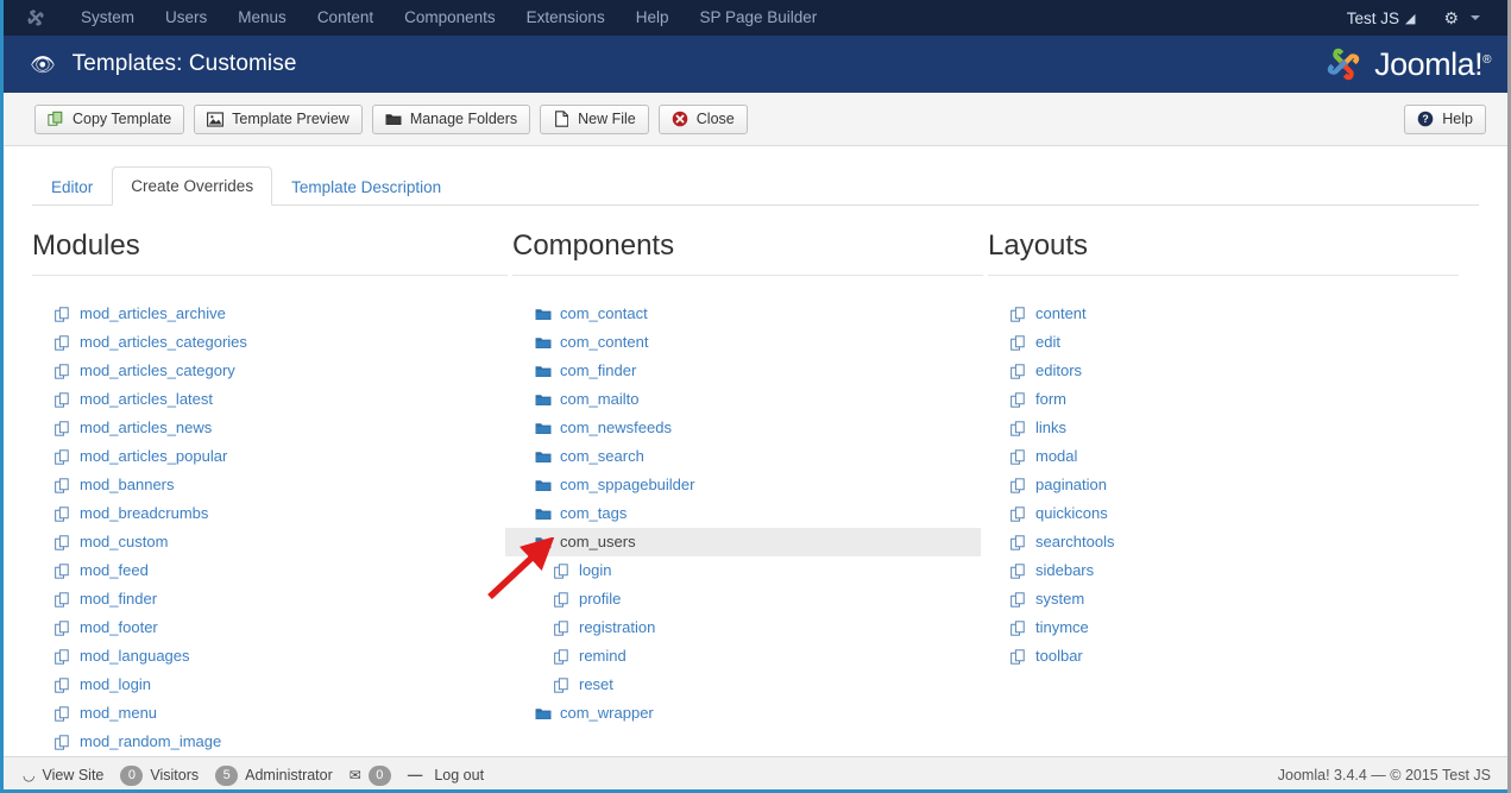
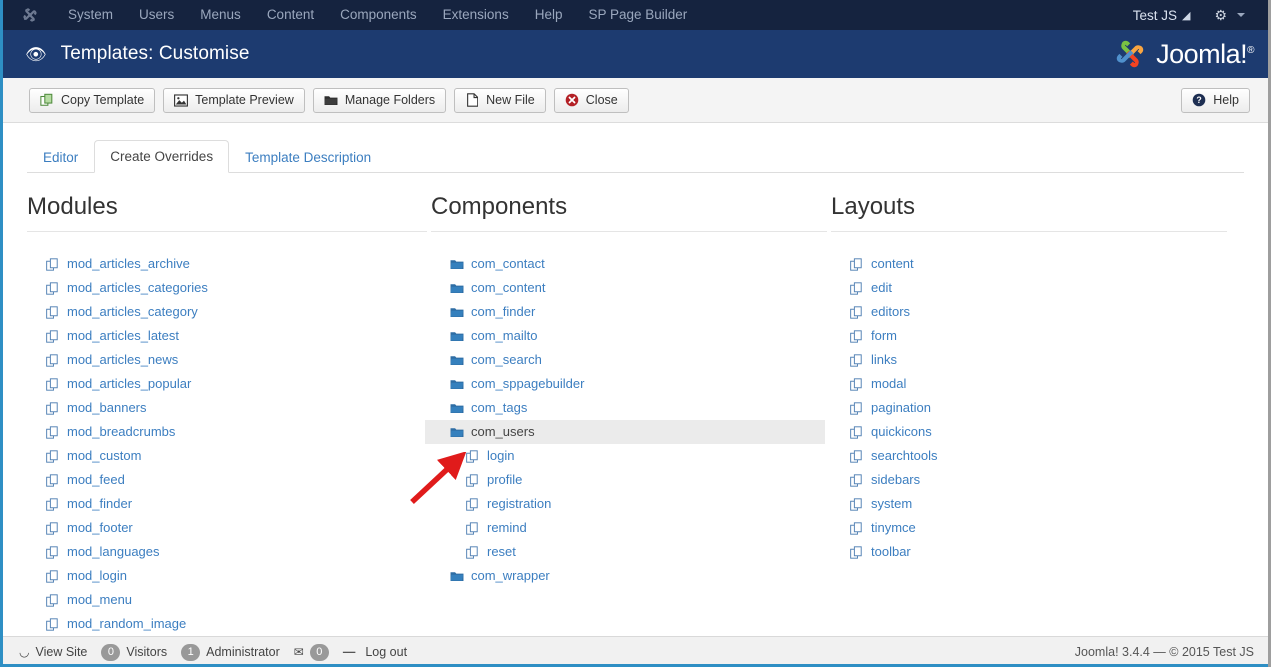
  System
  Users
  Menus
  Content
  Components
  Extensions
  Help
  SP Page Builder
  Test JS
  ◢
  ⚙
  👁
  Templates: Customise
  Joomla!®
  Copy Template
  Template Preview
  Manage Folders
  New File
  Close
  ?
  Help
  Editor
  Create Overrides
  Template Description
  Modules
  mod_articles_archive
  mod_articles_categories
  mod_articles_category
  mod_articles_latest
  mod_articles_news
  mod_articles_popular
  mod_banners
  mod_breadcrumbs
  mod_custom
  mod_feed
  mod_finder
  mod_footer
  mod_languages
  mod_login
  mod_menu
  mod_random_image
  Components
  com_contact
  com_content
  com_finder
  com_mailto
- com_newsfeeds
  com_search
  com_sppagebuilder
  com_tags
  com_users
  login
  profile
  registration
  remind
  reset
  com_wrapper
  Layouts
  content
  edit
  editors
  form
  links
  modal
  pagination
  quickicons
  searchtools
  sidebars
  system
  tinymce
  toolbar
  ◡
  View Site
  0
  Visitors
- 5
+ 1
  Administrator
  ✉
  0
  —
  Log out
  Joomla! 3.4.4 — © 2015 Test JS
